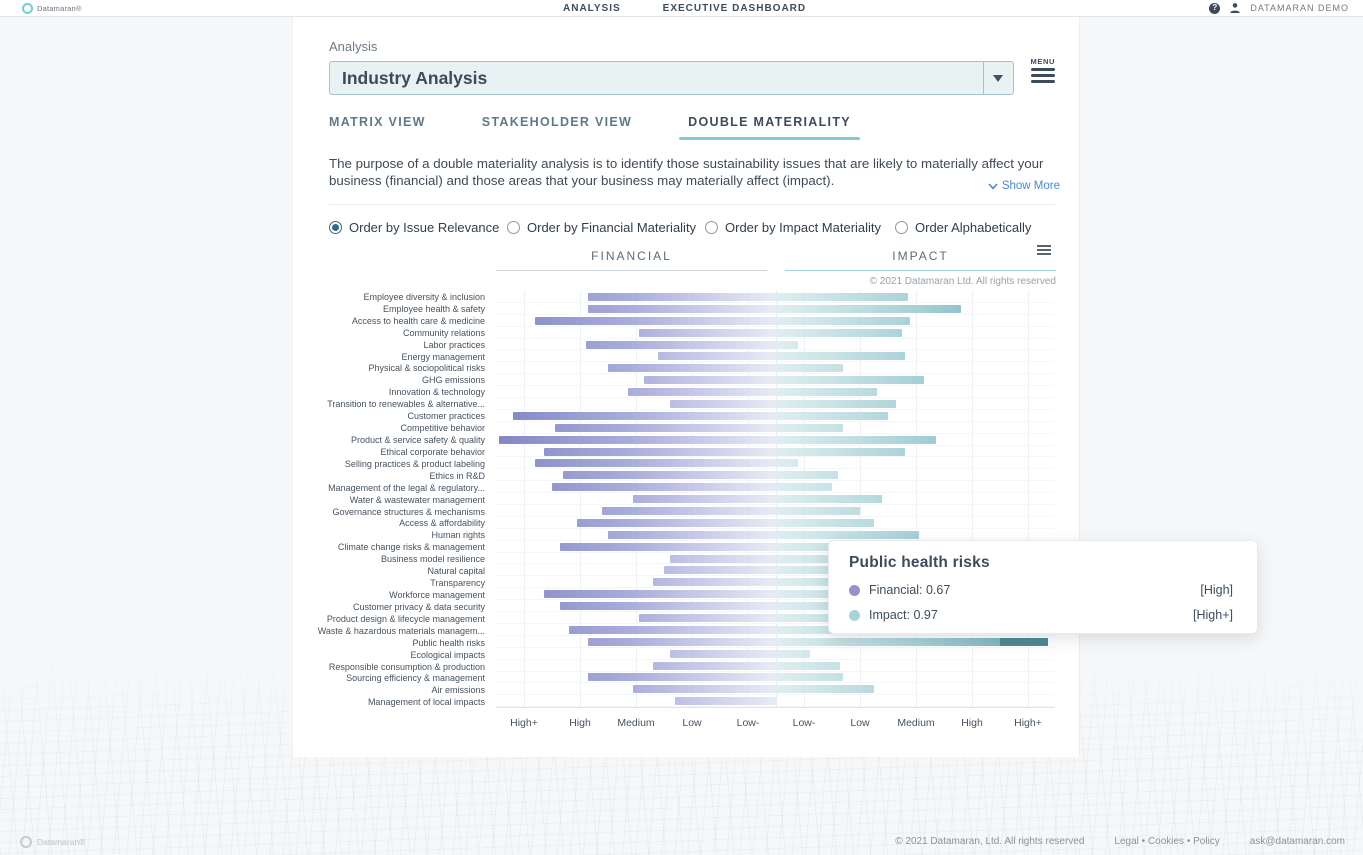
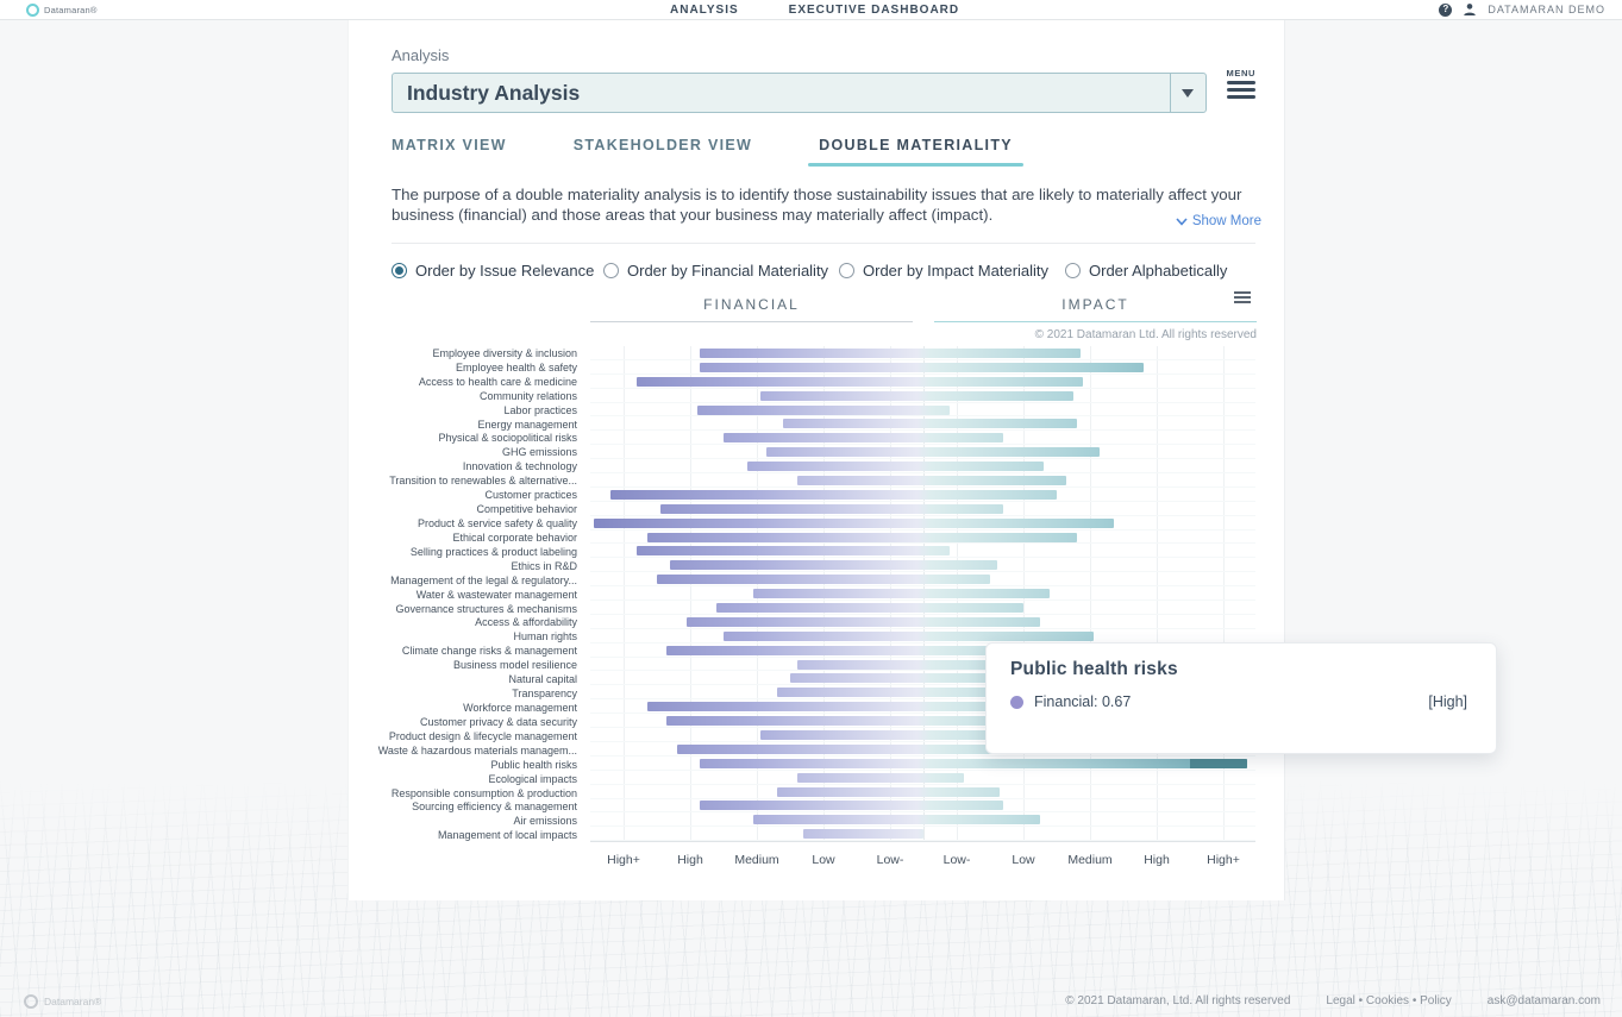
  Datamaran®
  ANALYSIS
  EXECUTIVE DASHBOARD
  ?
  DATAMARAN DEMO
  Analysis
  Industry Analysis
  MENU
  MATRIX VIEW
  STAKEHOLDER VIEW
  DOUBLE MATERIALITY
  The purpose of a double materiality analysis is to identify those sustainability issues that are likely to materially affect your business (financial) and those areas that your business may materially affect (impact).
  Show More
  Order by Issue Relevance
  Order by Financial Materiality
  Order by Impact Materiality
  Order Alphabetically
  FINANCIAL
  IMPACT
  © 2021 Datamaran Ltd. All rights reserved
  Employee diversity & inclusion
  Employee health & safety
  Access to health care & medicine
  Community relations
  Labor practices
  Energy management
  Physical & sociopolitical risks
  GHG emissions
  Innovation & technology
  Transition to renewables & alternative...
  Customer practices
  Competitive behavior
  Product & service safety & quality
  Ethical corporate behavior
  Selling practices & product labeling
  Ethics in R&D
  Management of the legal & regulatory...
  Water & wastewater management
  Governance structures & mechanisms
  Access & affordability
  Human rights
  Climate change risks & management
  Business model resilience
  Natural capital
  Transparency
  Workforce management
  Customer privacy & data security
  Product design & lifecycle management
  Waste & hazardous materials managem...
  Public health risks
  Ecological impacts
  Responsible consumption & production
  Sourcing efficiency & management
  Air emissions
  Management of local impacts
  High+
  High
  Medium
  Low
  Low-
  Low-
  Low
  Medium
  High
  High+
  Public health risks
  Financial: 0.67
  [High]
- Impact: 0.97
- [High+]
  Datamaran®
  © 2021 Datamaran, Ltd. All rights reserved
  Legal • Cookies • Policy
  ask@datamaran.com
